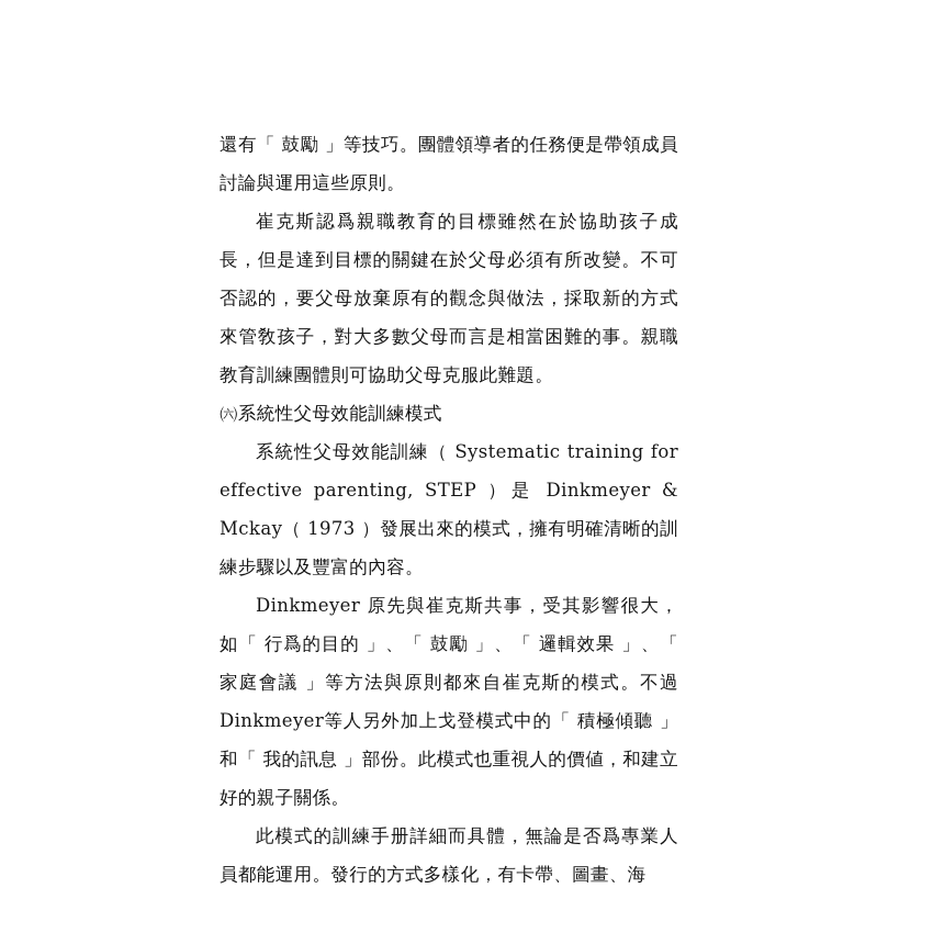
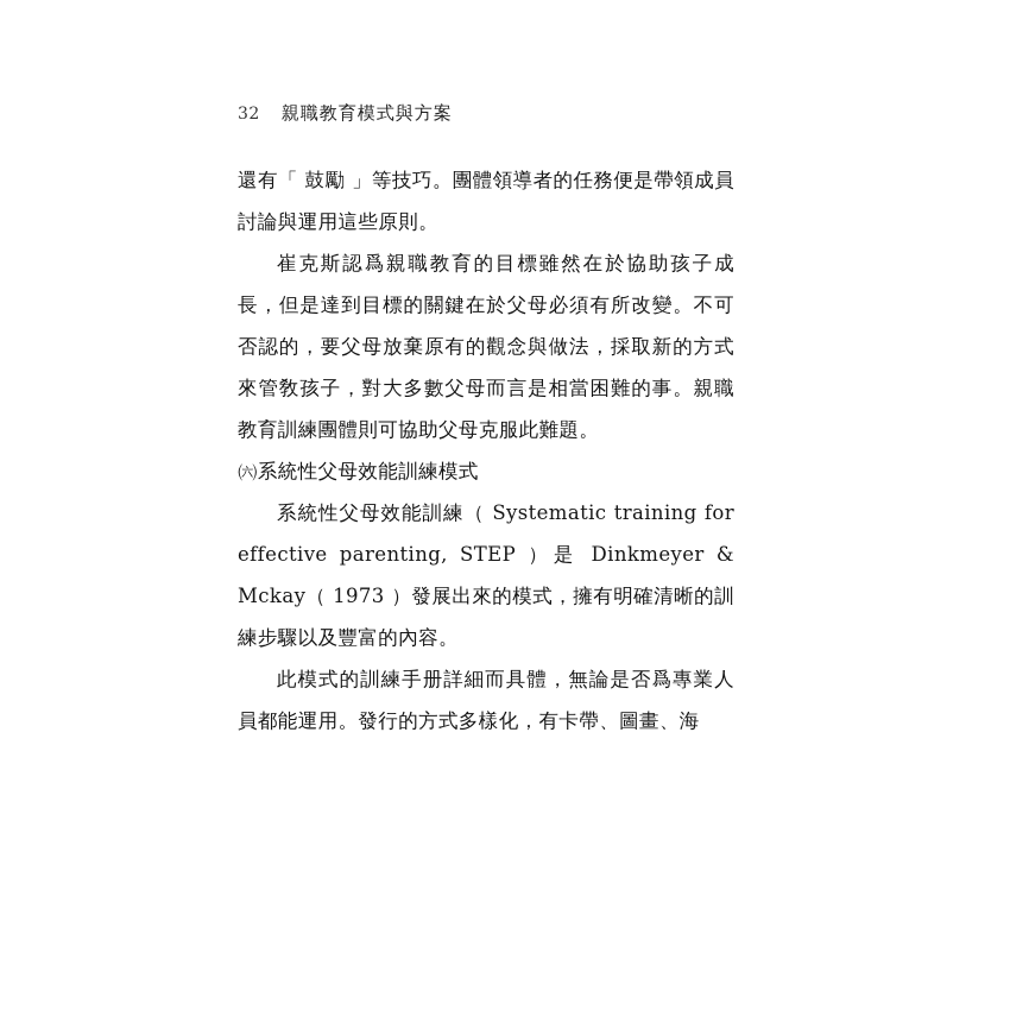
+ 32
+ 親職教育模式與方案
  還有「 鼓勵 」等技巧。團體領導者的任務便是帶領成員討論與運用這些原則。
  崔克斯認爲親職教育的目標雖然在於協助孩子成長，但是達到目標的關鍵在於父母必須有所改變。不可否認的，要父母放棄原有的觀念與做法，採取新的方式來管敎孩子，對大多數父母而言是相當困難的事。親職教育訓練團體則可協助父母克服此難題。
  ㈥系統性父母效能訓練模式
  系統性父母效能訓練（ Systematic training for effective parenting, STEP ）是 Dinkmeyer & Mckay（ 1973 ）發展出來的模式，擁有明確清晰的訓練步驟以及豐富的內容。
- Dinkmeyer 原先與崔克斯共事，受其影響很大，如「 行爲的目的 」、「 鼓勵 」、「 邏輯效果 」、「 家庭會議 」等方法與原則都來自崔克斯的模式。不過 Dinkmeyer等人另外加上戈登模式中的「 積極傾聽 」和「 我的訊息 」部份。此模式也重視人的價値，和建立好的親子關係。
  此模式的訓練手册詳細而具體，無論是否爲專業人員都能運用。發行的方式多樣化，有卡帶、圖畫、海
